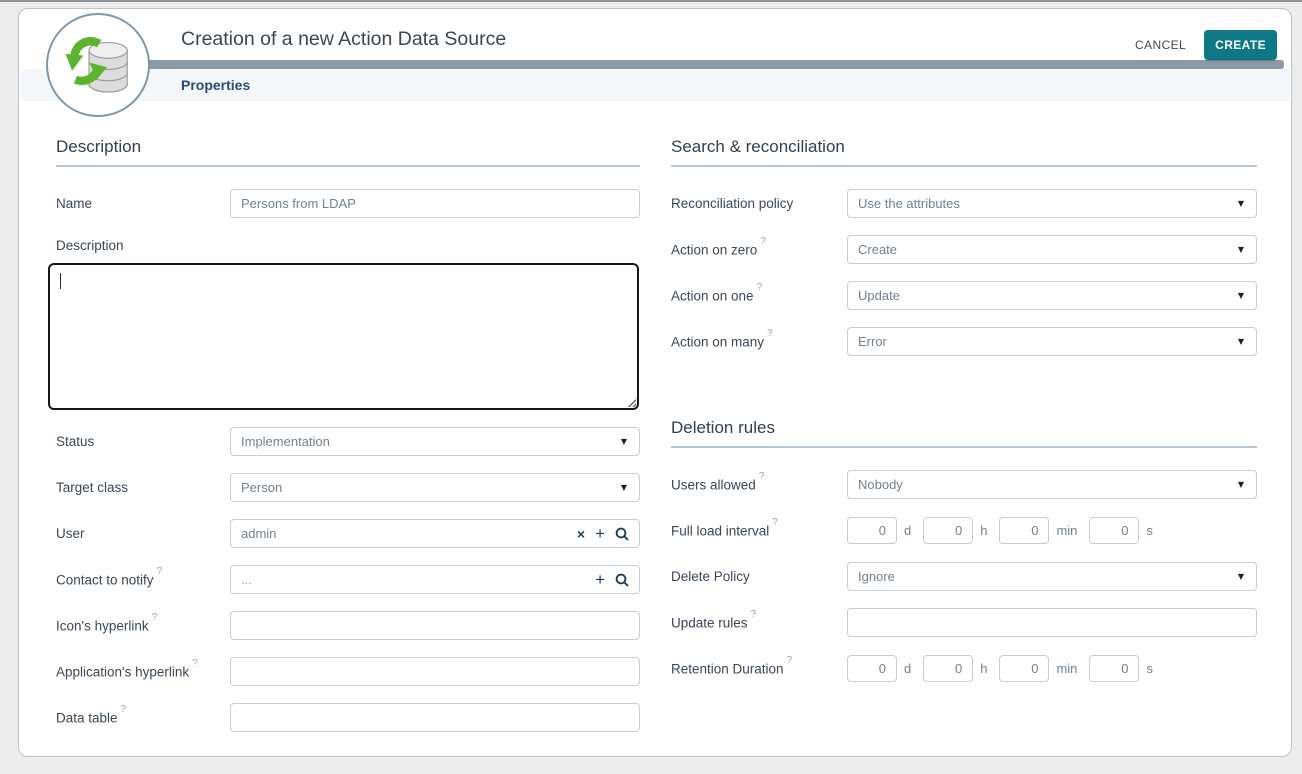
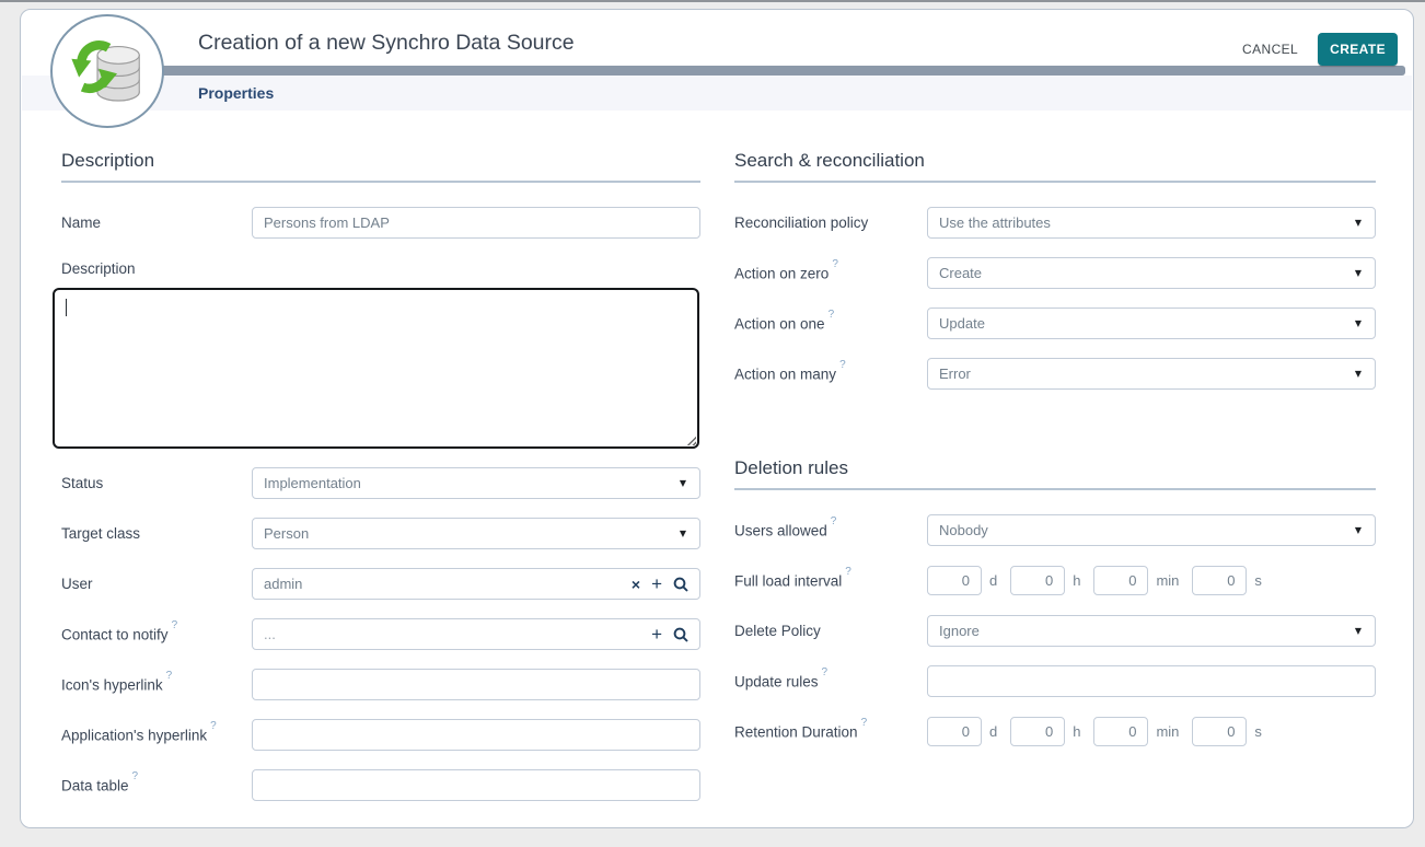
- Creation of a new Action Data Source
+ Creation of a new Synchro Data Source
  CANCEL
  CREATE
  Properties
  Description
  Name
  Persons from LDAP
  Description
  Status
  Implementation
  ▼
  Target class
  Person
  ▼
  User
  admin
  ×
  +
  Contact to notify?
  ...
  +
  Icon's hyperlink?
  Application's hyperlink?
  Data table?
  Search & reconciliation
  Reconciliation policy
  Use the attributes
  ▼
  Action on zero?
  Create
  ▼
  Action on one?
  Update
  ▼
  Action on many?
  Error
  ▼
  Deletion rules
  Users allowed?
  Nobody
  ▼
  Full load interval?
  0
  d
  0
  h
  0
  min
  0
  s
  Delete Policy
  Ignore
  ▼
  Update rules?
  Retention Duration?
  0
  d
  0
  h
  0
  min
  0
  s
